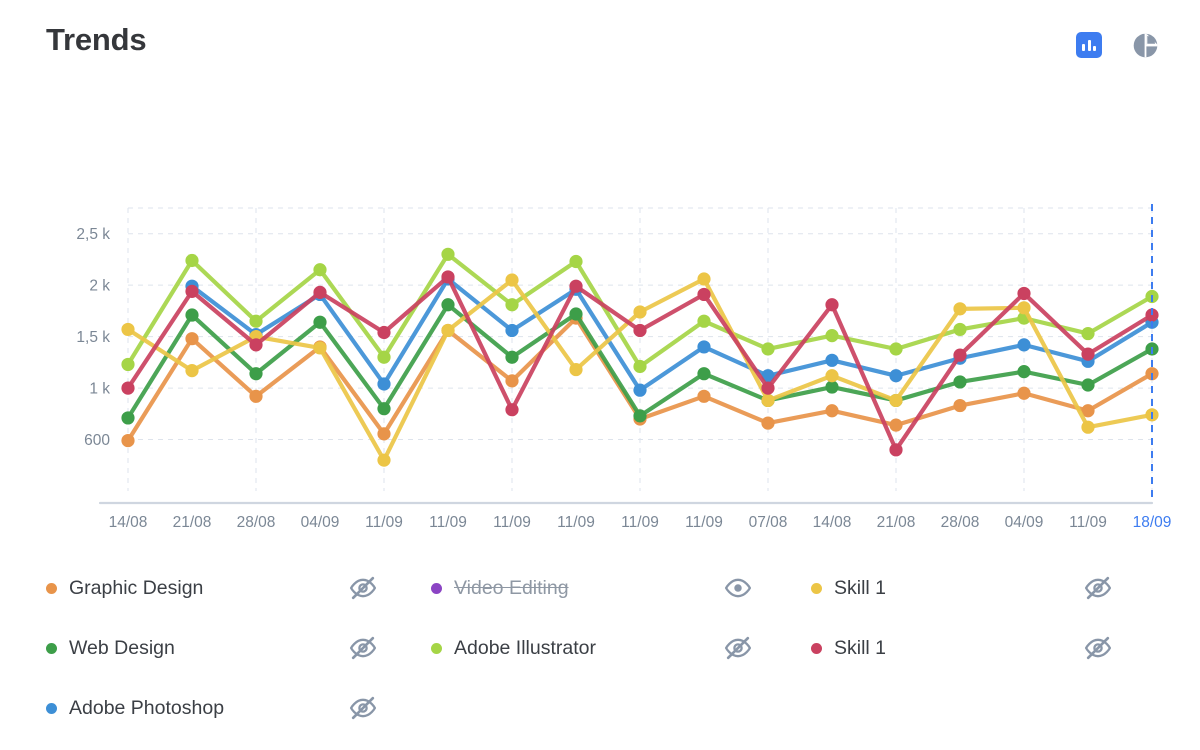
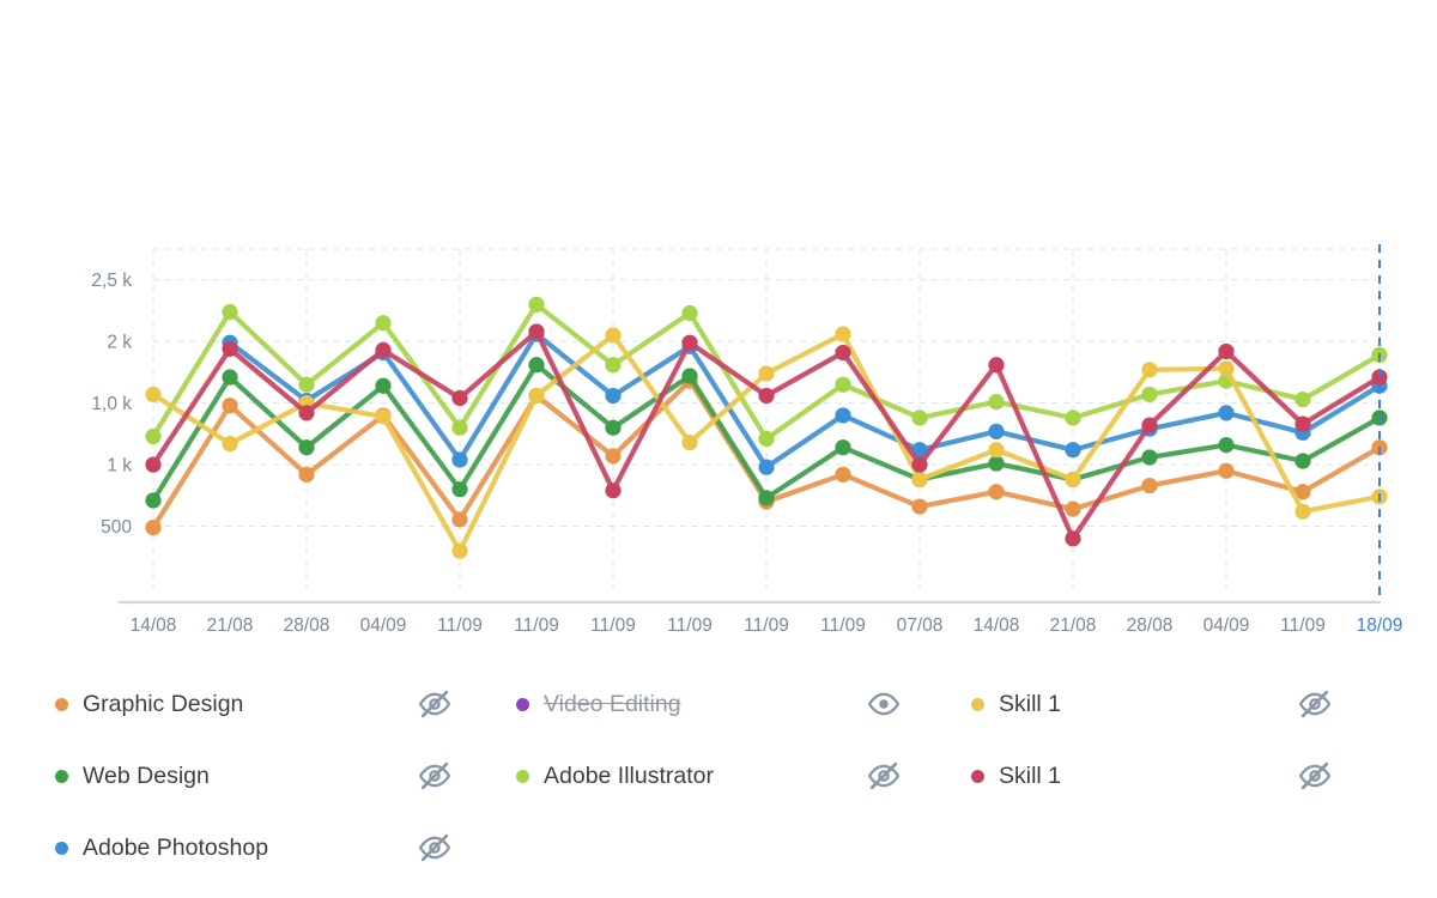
- Trends
- 600
+ 500
  1 k
- 1,5 k
+ 1,0 k
  2 k
  2,5 k
  14/08
  21/08
  28/08
  04/09
  11/09
  11/09
  11/09
  11/09
  11/09
  11/09
  07/08
  14/08
  21/08
  28/08
  04/09
  11/09
  18/09
  Graphic Design
  Video Editing
  Skill 1
  Web Design
  Adobe Illustrator
  Skill 1
  Adobe Photoshop
